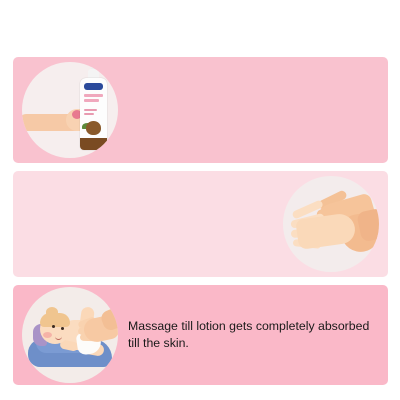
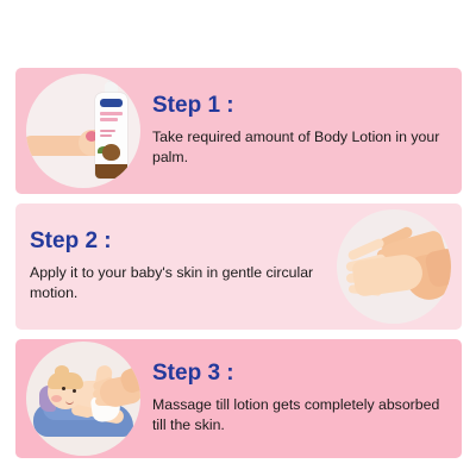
+ Step 1 :
+ Take required amount of Body Lotion in your palm.
+ Step 2 :
+ Apply it to your baby's skin in gentle circular motion.
+ Step 3 :
  Massage till lotion gets completely absorbed till the skin.
